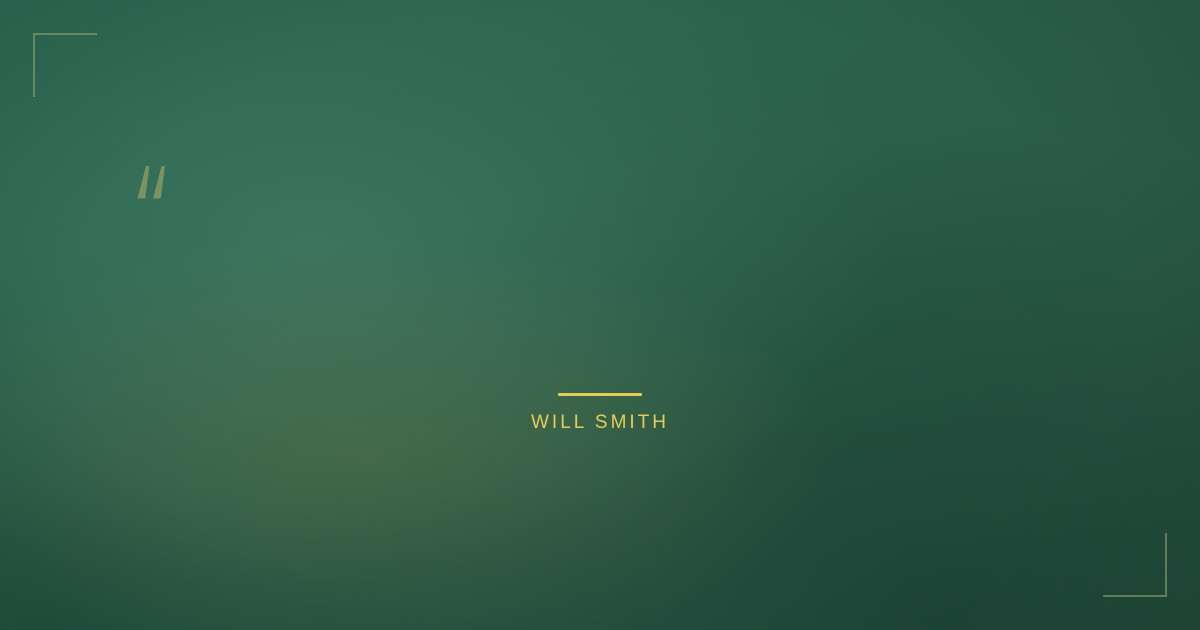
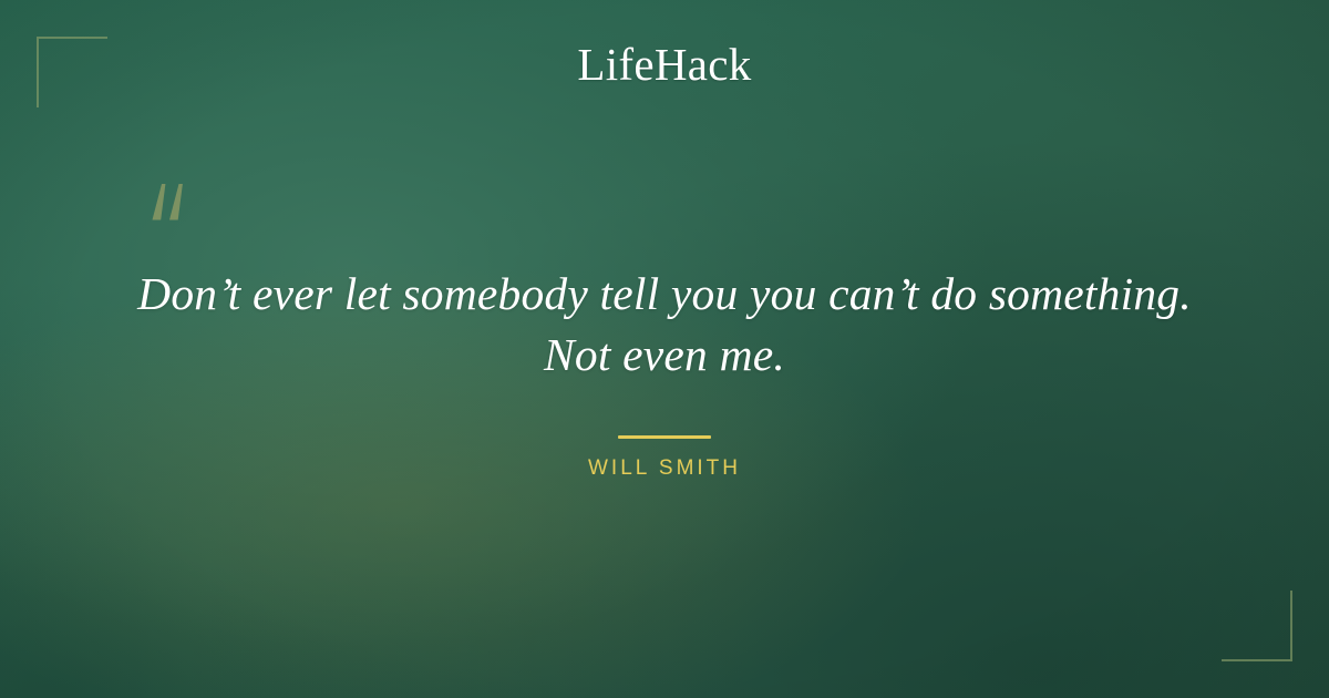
+ LifeHack
+ Don’t ever let somebody tell you you can’t do something. Not even me.
  WILL SMITH
